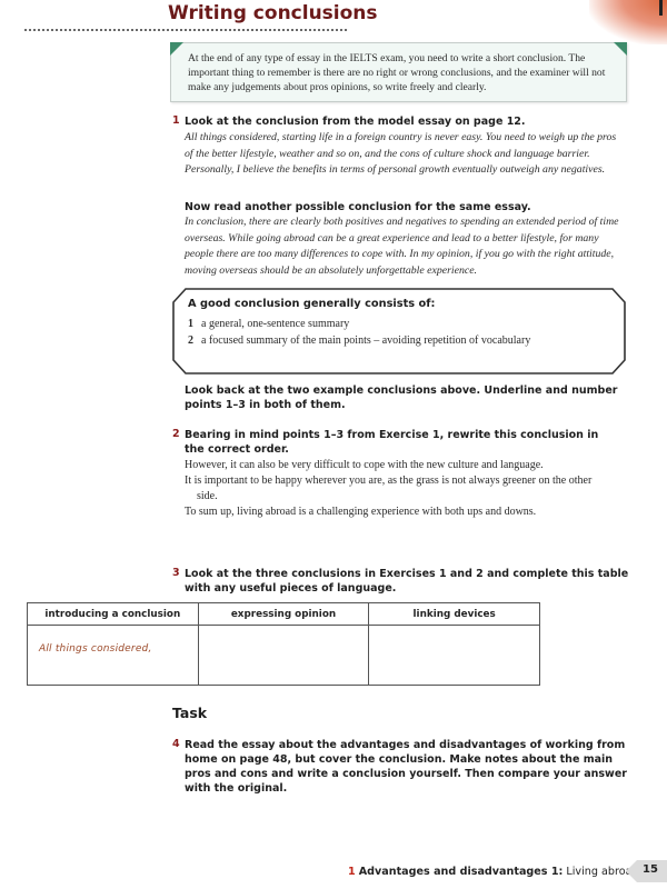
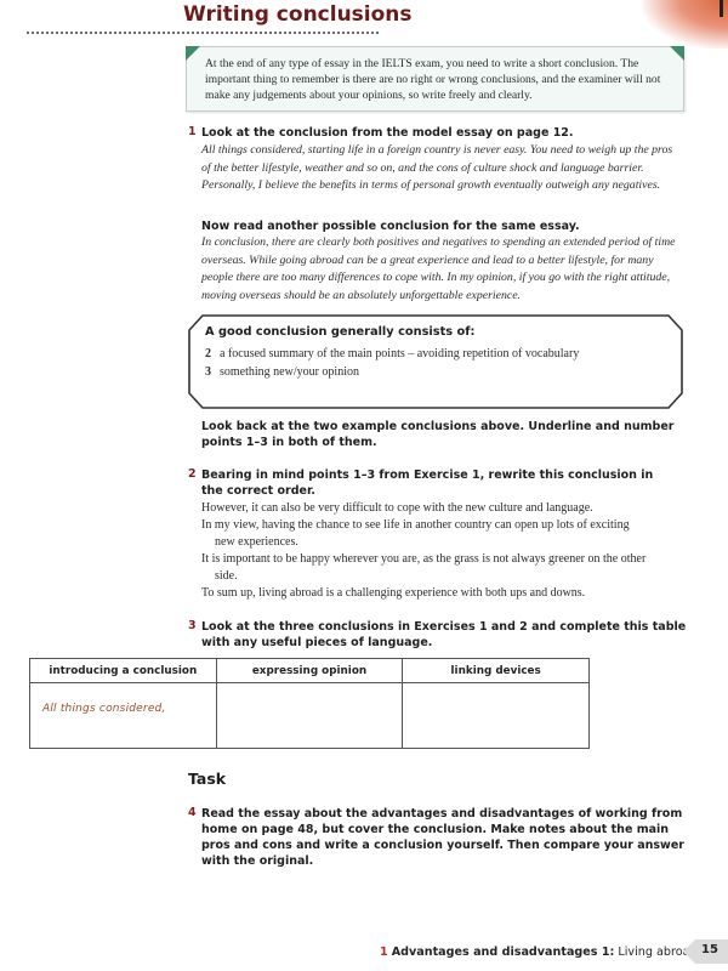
  Writing conclusions
- At the end of any type of essay in the IELTS exam, you need to write a short conclusion. The important thing to remember is there are no right or wrong conclusions, and the examiner will not make any judgements about pros opinions, so write freely and clearly.
+ At the end of any type of essay in the IELTS exam, you need to write a short conclusion. The important thing to remember is there are no right or wrong conclusions, and the examiner will not make any judgements about your opinions, so write freely and clearly.
  1
  Look at the conclusion from the model essay on page 12.
  All things considered, starting life in a foreign country is never easy. You need to weigh up the pros of the better lifestyle, weather and so on, and the cons of culture shock and language barrier. Personally, I believe the benefits in terms of personal growth eventually outweigh any negatives.
  Now read another possible conclusion for the same essay.
  In conclusion, there are clearly both positives and negatives to spending an extended period of time overseas. While going abroad can be a great experience and lead to a better lifestyle, for many people there are too many differences to cope with. In my opinion, if you go with the right attitude, moving overseas should be an absolutely unforgettable experience.
  A good conclusion generally consists of:
- 1 a general, one-sentence summary
  2 a focused summary of the main points – avoiding repetition of vocabulary
+ 3 something new/your opinion
  Look back at the two example conclusions above. Underline and number points 1–3 in both of them.
  2
  Bearing in mind points 1–3 from Exercise 1, rewrite this conclusion in the correct order.
  However, it can also be very difficult to cope with the new culture and language.
+ In my view, having the chance to see life in another country can open up lots of exciting new experiences.
  It is important to be happy wherever you are, as the grass is not always greener on the other side.
  To sum up, living abroad is a challenging experience with both ups and downs.
  3
  Look at the three conclusions in Exercises 1 and 2 and complete this table with any useful pieces of language.
  introducing a conclusion	expressing opinion	linking devices
  All things considered,
  Task
  4
  Read the essay about the advantages and disadvantages of working from home on page 48, but cover the conclusion. Make notes about the main pros and cons and write a conclusion yourself. Then compare your answer with the original.
  1 Advantages and disadvantages 1: Living abro
  15
